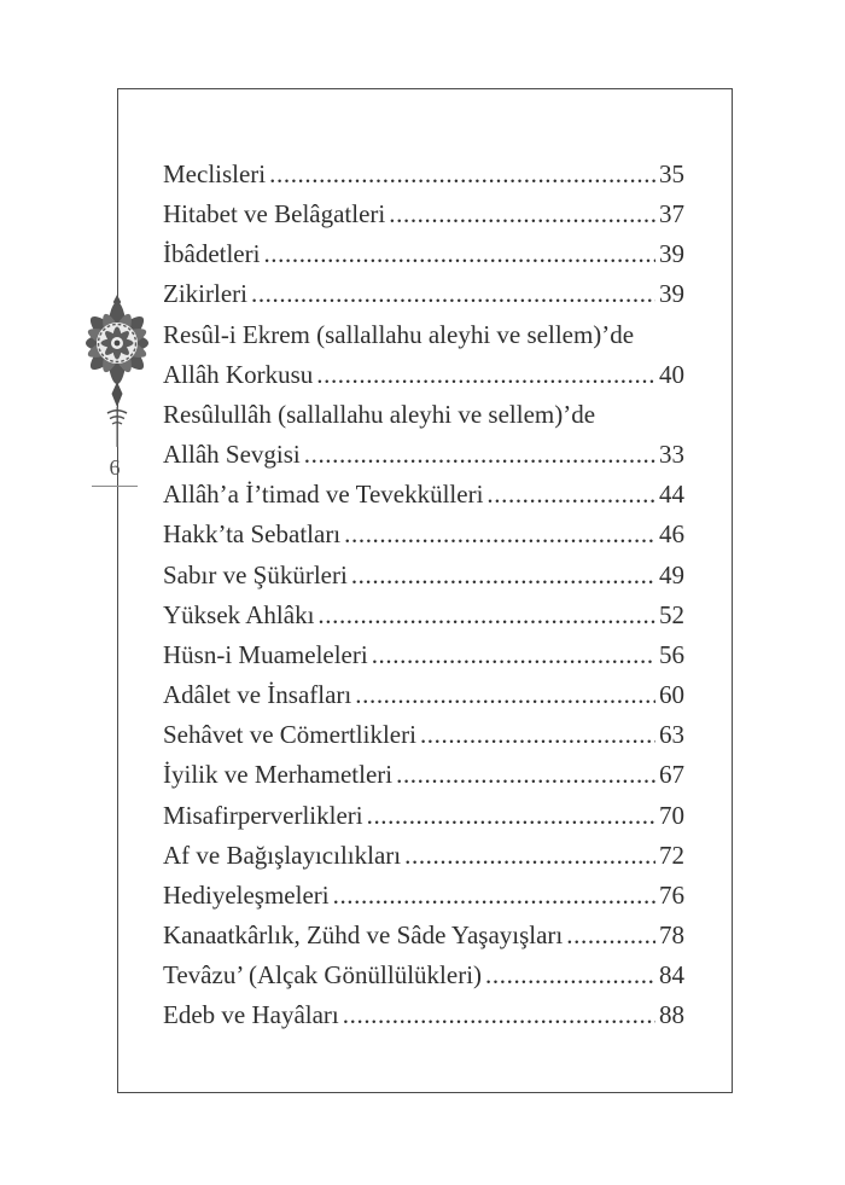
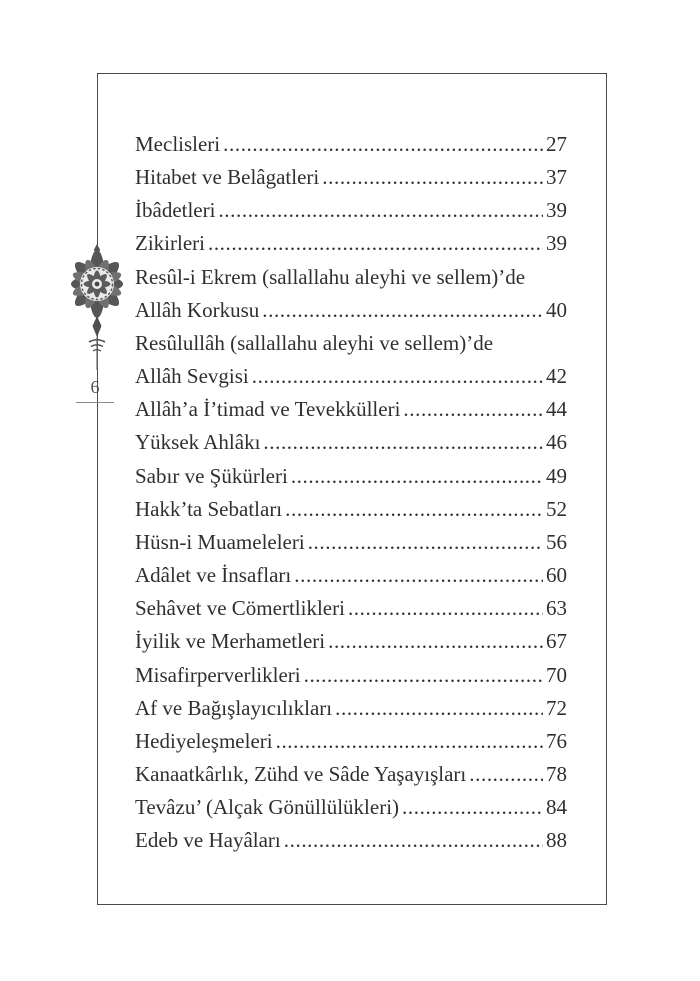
  6
  Meclisleri
- 35
+ 27
  Hitabet ve Belâgatleri
  37
  İbâdetleri
  39
  Zikirleri
  39
  Resûl-i Ekrem (sallallahu aleyhi ve sellem)’de
  Allâh Korkusu
  40
  Resûlullâh (sallallahu aleyhi ve sellem)’de
  Allâh Sevgisi
- 33
+ 42
  Allâh’a İ’timad ve Tevekkülleri
  44
- Hakk’ta Sebatları
+ Yüksek Ahlâkı
  46
  Sabır ve Şükürleri
  49
- Yüksek Ahlâkı
+ Hakk’ta Sebatları
  52
  Hüsn-i Muameleleri
  56
  Adâlet ve İnsafları
  60
  Sehâvet ve Cömertlikleri
  63
  İyilik ve Merhametleri
  67
  Misafirperverlikleri
  70
  Af ve Bağışlayıcılıkları
  72
  Hediyeleşmeleri
  76
  Kanaatkârlık, Zühd ve Sâde Yaşayışları
  78
  Tevâzu’ (Alçak Gönüllülükleri)
  84
  Edeb ve Hayâları
  88
